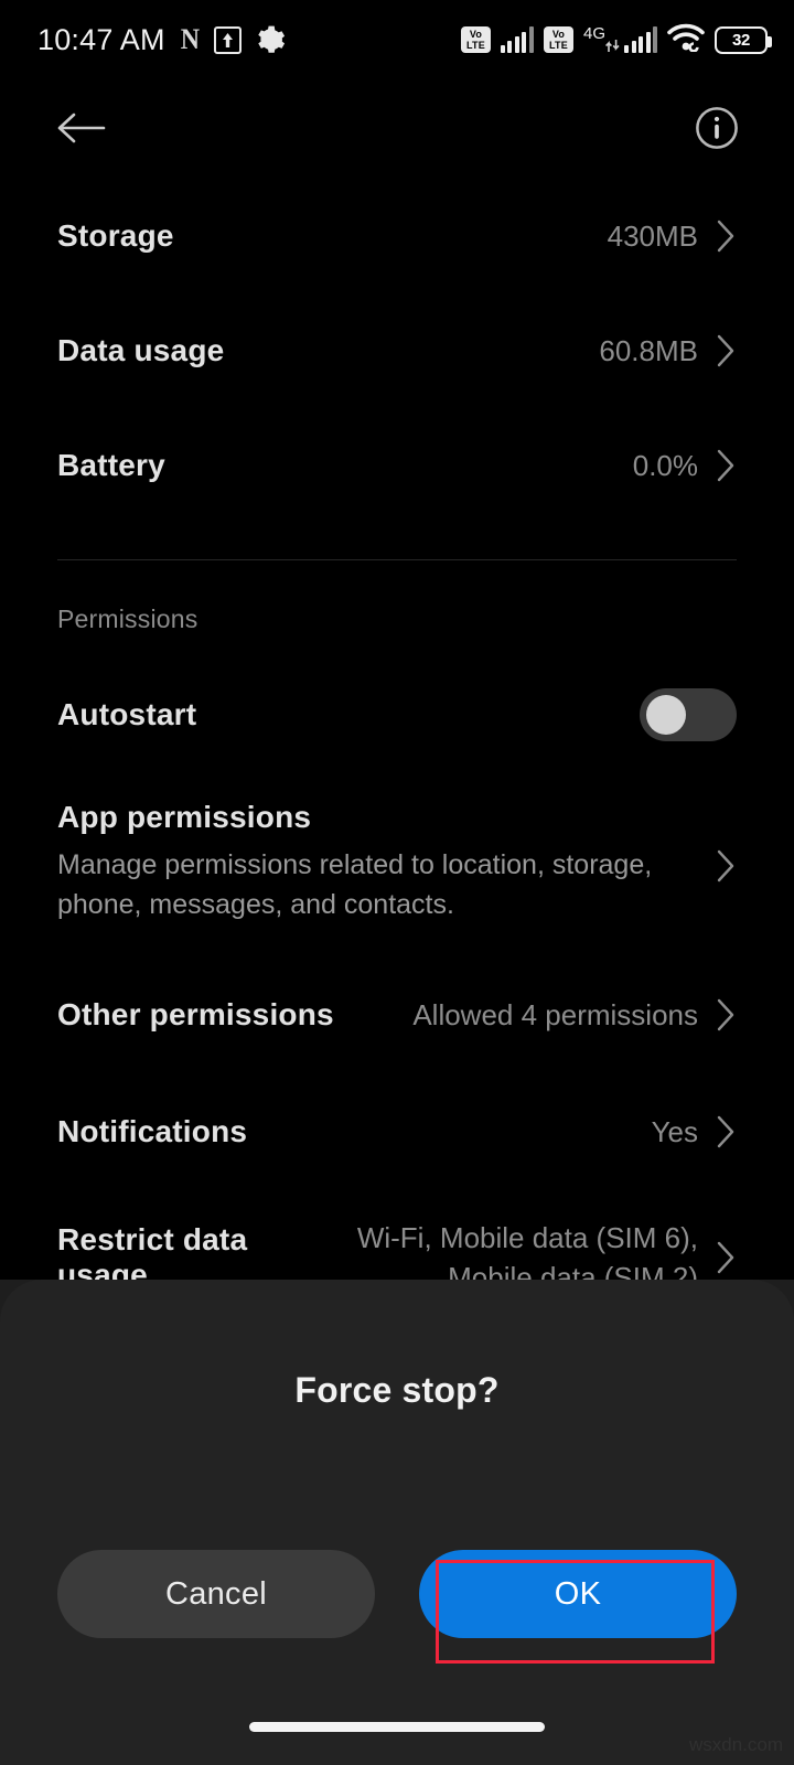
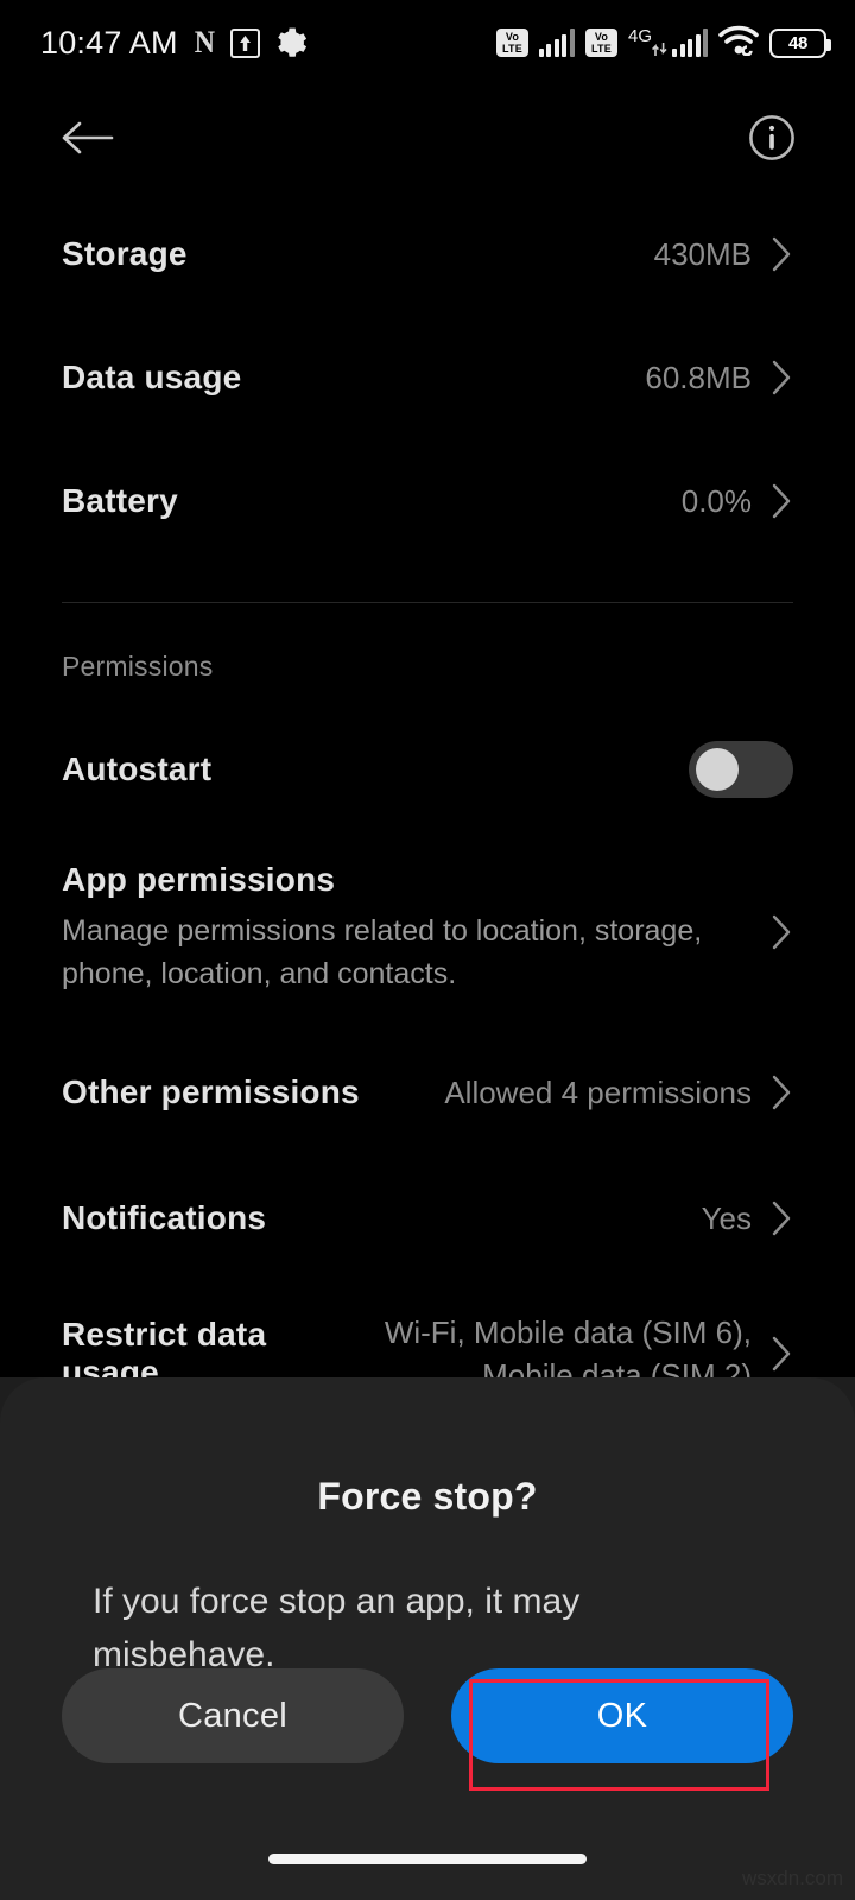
  10:47 AM
  N
  Vo
  LTE
  Vo
  LTE
  4G
- 32
+ 48
  Storage
  430MB
  Data usage
  60.8MB
  Battery
  0.0%
  Permissions
  Autostart
  App permissions
- Manage permissions related to location, storage, phone, messages, and contacts.
+ Manage permissions related to location, storage, phone, location, and contacts.
  Other permissions
  Allowed 4 permissions
  Notifications
  Yes
  Restrict data usage
  Wi-Fi, Mobile data (SIM 6), Mobile data (SIM 2)
  Force stop?
+ If you force stop an app, it may misbehave.
  Cancel
  OK
